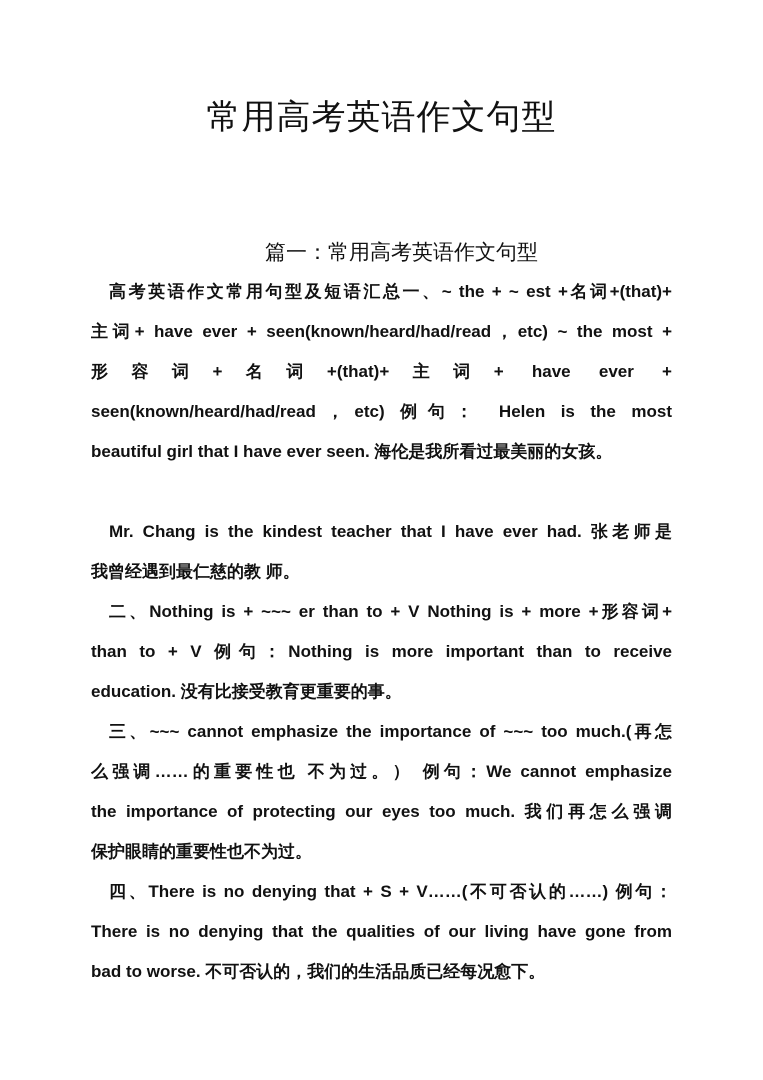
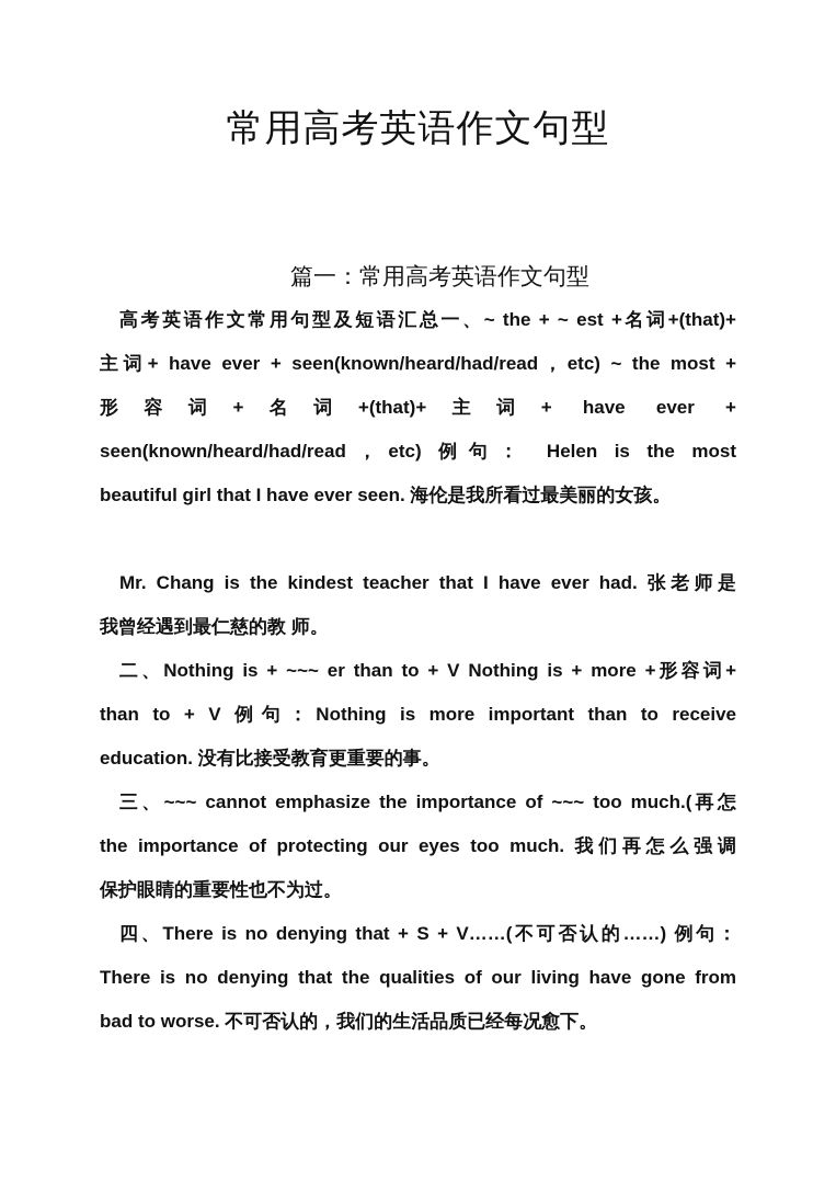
  常用高考英语作文句型
  篇一：常用高考英语作文句型
  高考英语作文常用句型及短语汇总一、~ the + ~ est +名词+(that)+
  主词+ have ever + seen(known/heard/had/read，etc) ~ the most +
  形容词+名词+(that)+主词+ have ever +
  seen(known/heard/had/read，etc) 例句： Helen is the most
  beautiful girl that I have ever seen. 海伦是我所看过最美丽的女孩。
  Mr. Chang is the kindest teacher that I have ever had. 张老师是
  我曾经遇到最仁慈的教 师。
  二、Nothing is + ~~~ er than to + V Nothing is + more +形容词+
  than to + V 例句：Nothing is more important than to receive
  education. 没有比接受教育更重要的事。
  三、~~~ cannot emphasize the importance of ~~~ too much.(再怎
- 么强调……的重要性也 不为过。） 例句：We cannot emphasize
  the importance of protecting our eyes too much. 我们再怎么强调
  保护眼睛的重要性也不为过。
  四、There is no denying that + S + V……(不可否认的……) 例句：
  There is no denying that the qualities of our living have gone from
  bad to worse. 不可否认的，我们的生活品质已经每况愈下。
